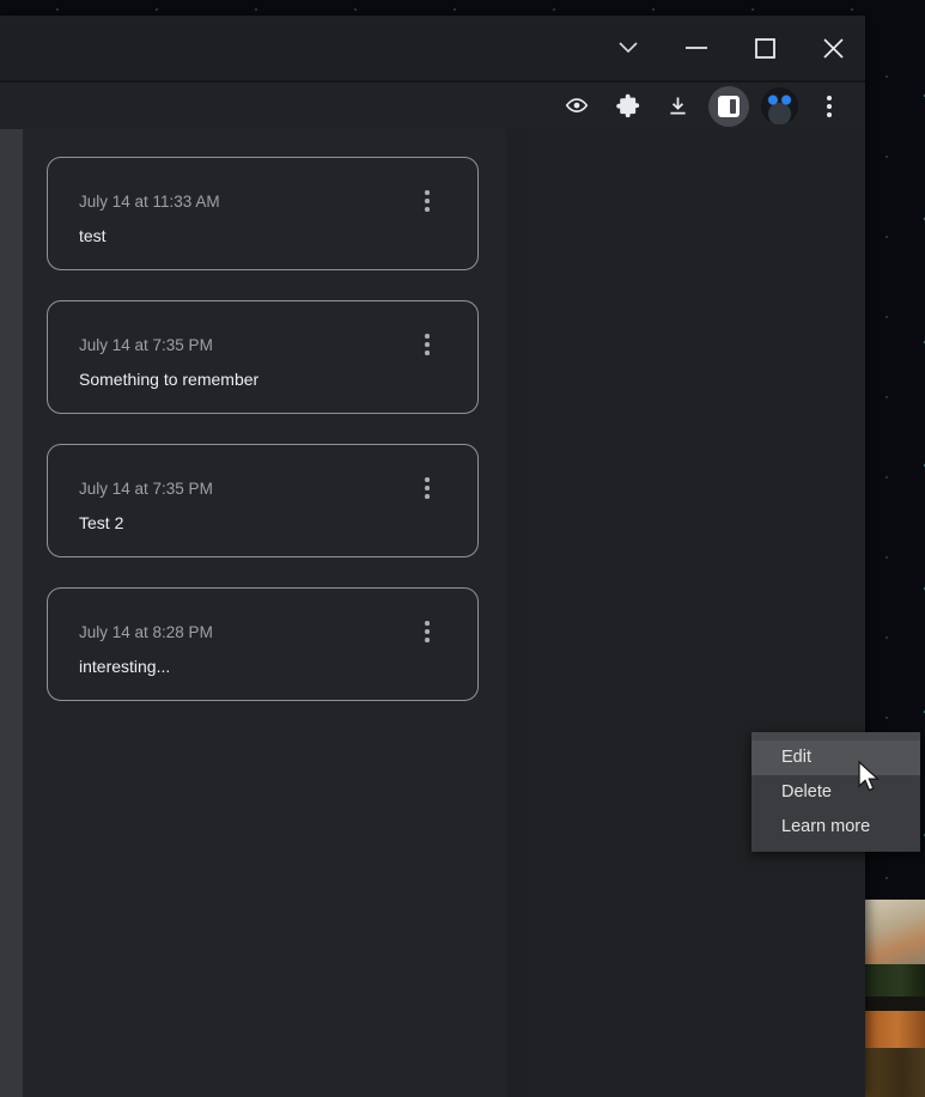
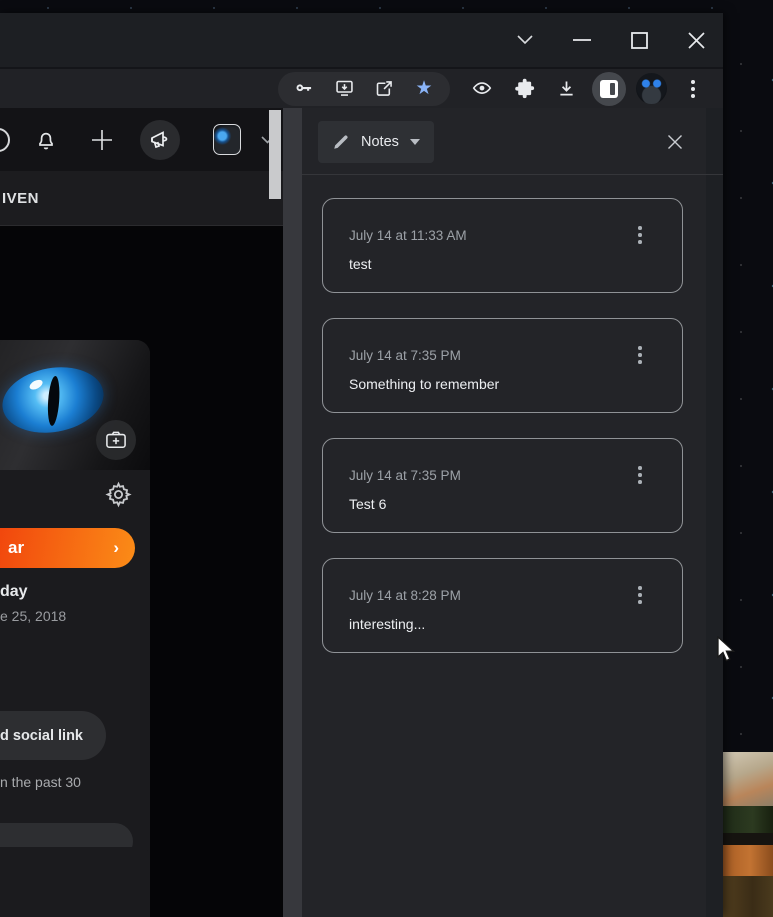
+ ★
+ IVEN
+ ar
+ ›
+ day
+ e 25, 2018
+ d social link
+ n the past 30
+ Notes
  July 14 at 11:33 AM
  test
  July 14 at 7:35 PM
  Something to remember
  July 14 at 7:35 PM
- Test 2
+ Test 6
  July 14 at 8:28 PM
  interesting...
- Edit
- Delete
- Learn more
